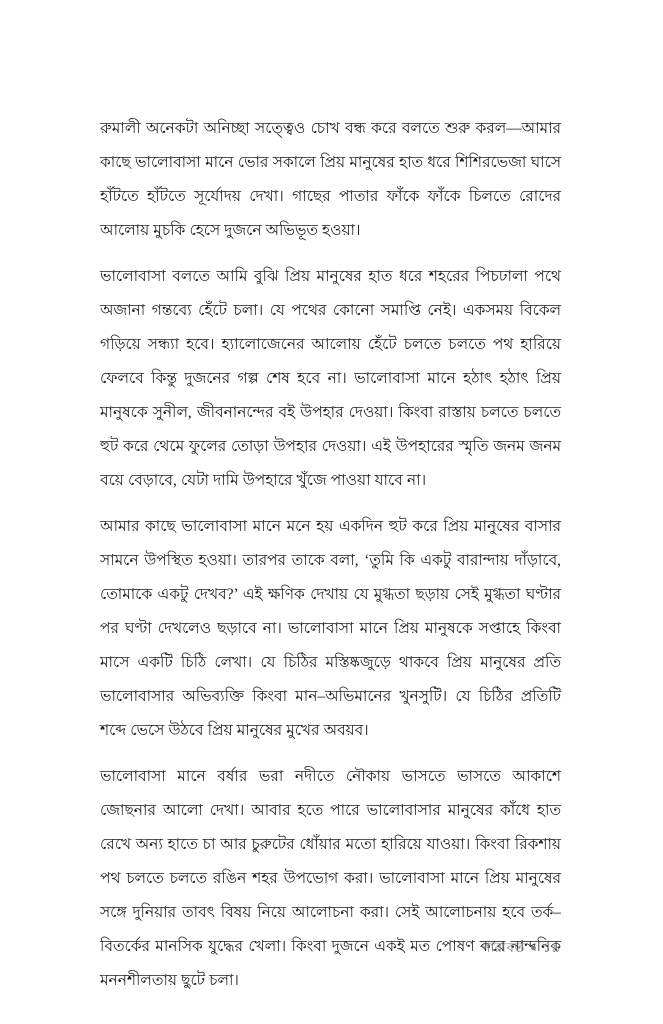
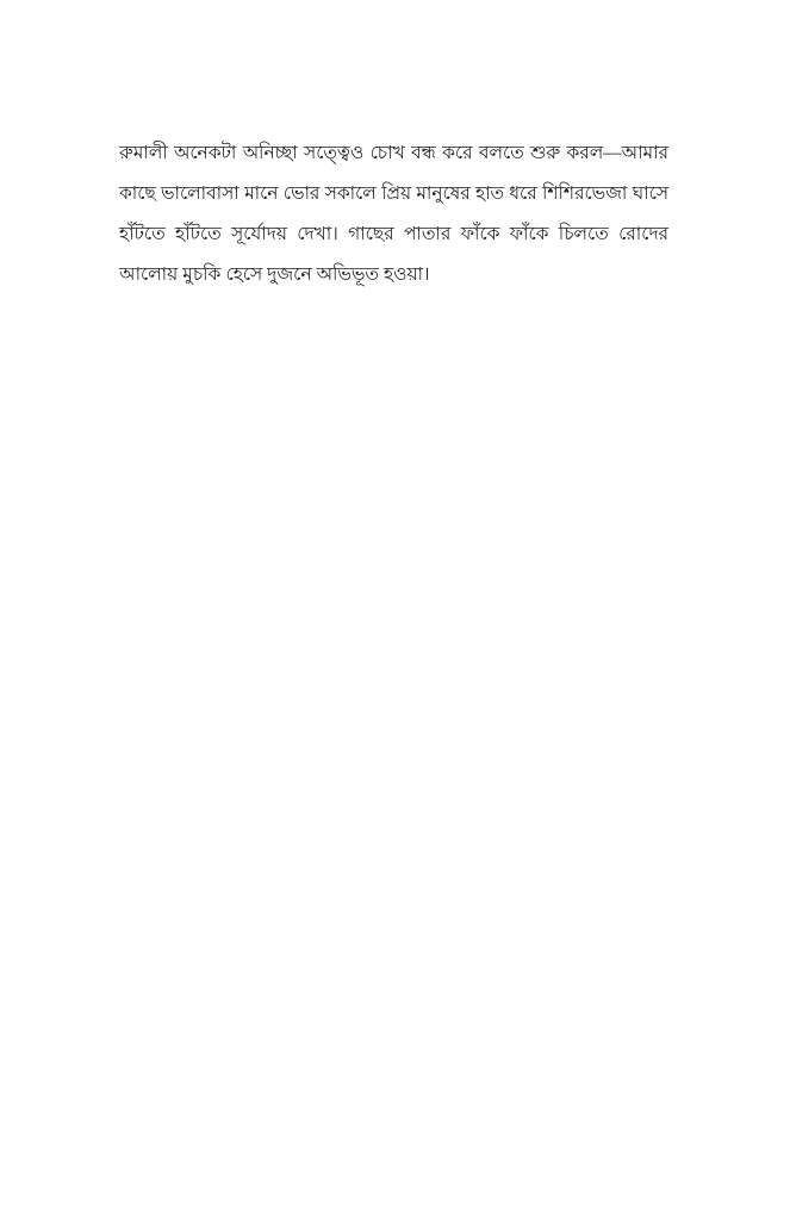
  রুমালী অনেকটা অনিচ্ছা সত্ত্বেও চোখ বন্ধ করে বলতে শুরু করল—আমার কাছে ভালোবাসা মানে ভোর সকালে প্রিয় মানুষের হাত ধরে শিশিরভেজা ঘাসে হাঁটতে হাঁটতে সূর্যোদয় দেখা। গাছের পাতার ফাঁকে ফাঁকে চিলতে রোদের আলোয় মুচকি হেসে দুজনে অভিভূত হওয়া।
- ভালোবাসা বলতে আমি বুঝি প্রিয় মানুষের হাত ধরে শহরের পিচঢালা পথে অজানা গন্তব্যে হেঁটে চলা। যে পথের কোনো সমাপ্তি নেই। একসময় বিকেল গড়িয়ে সন্ধ্যা হবে। হ্যালোজেনের আলোয় হেঁটে চলতে চলতে পথ হারিয়ে ফেলবে কিন্তু দুজনের গল্প শেষ হবে না। ভালোবাসা মানে হঠাৎ হঠাৎ প্রিয় মানুষকে সুনীল, জীবনানন্দের বই উপহার দেওয়া। কিংবা রাস্তায় চলতে চলতে হুট করে থেমে ফুলের তোড়া উপহার দেওয়া। এই উপহারের স্মৃতি জনম জনম বয়ে বেড়াবে, যেটা দামি উপহারে খুঁজে পাওয়া যাবে না।
- আমার কাছে ভালোবাসা মানে মনে হয় একদিন হুট করে প্রিয় মানুষের বাসার সামনে উপস্থিত হওয়া। তারপর তাকে বলা, ‘তুমি কি একটু বারান্দায় দাঁড়াবে, তোমাকে একটু দেখব?’ এই ক্ষণিক দেখায় যে মুগ্ধতা ছড়ায় সেই মুগ্ধতা ঘণ্টার পর ঘণ্টা দেখলেও ছড়াবে না। ভালোবাসা মানে প্রিয় মানুষকে সপ্তাহে কিংবা মাসে একটি চিঠি লেখা। যে চিঠির মস্তিষ্কজুড়ে থাকবে প্রিয় মানুষের প্রতি ভালোবাসার অভিব্যক্তি কিংবা মান–অভিমানের খুনসুটি। যে চিঠির প্রতিটি শব্দে ভেসে উঠবে প্রিয় মানুষের মুখের অবয়ব।
- ভালোবাসা মানে বর্ষার ভরা নদীতে নৌকায় ভাসতে ভাসতে আকাশে জোছনার আলো দেখা। আবার হতে পারে ভালোবাসার মানুষের কাঁধে হাত রেখে অন্য হাতে চা আর চুরুটের ধোঁয়ার মতো হারিয়ে যাওয়া। কিংবা রিকশায় পথ চলতে চলতে রঙিন শহর উপভোগ করা। ভালোবাসা মানে প্রিয় মানুষের সঙ্গে দুনিয়ার তাবৎ বিষয় নিয়ে আলোচনা করা। সেই আলোচনায় হবে তর্ক–বিতর্কের মানসিক যুদ্ধের খেলা। কিংবা দুজনে একই মত পোষণ করে নান্দনিক মননশীলতায় ছুটে চলা।
- পারাবত ● ১৯
